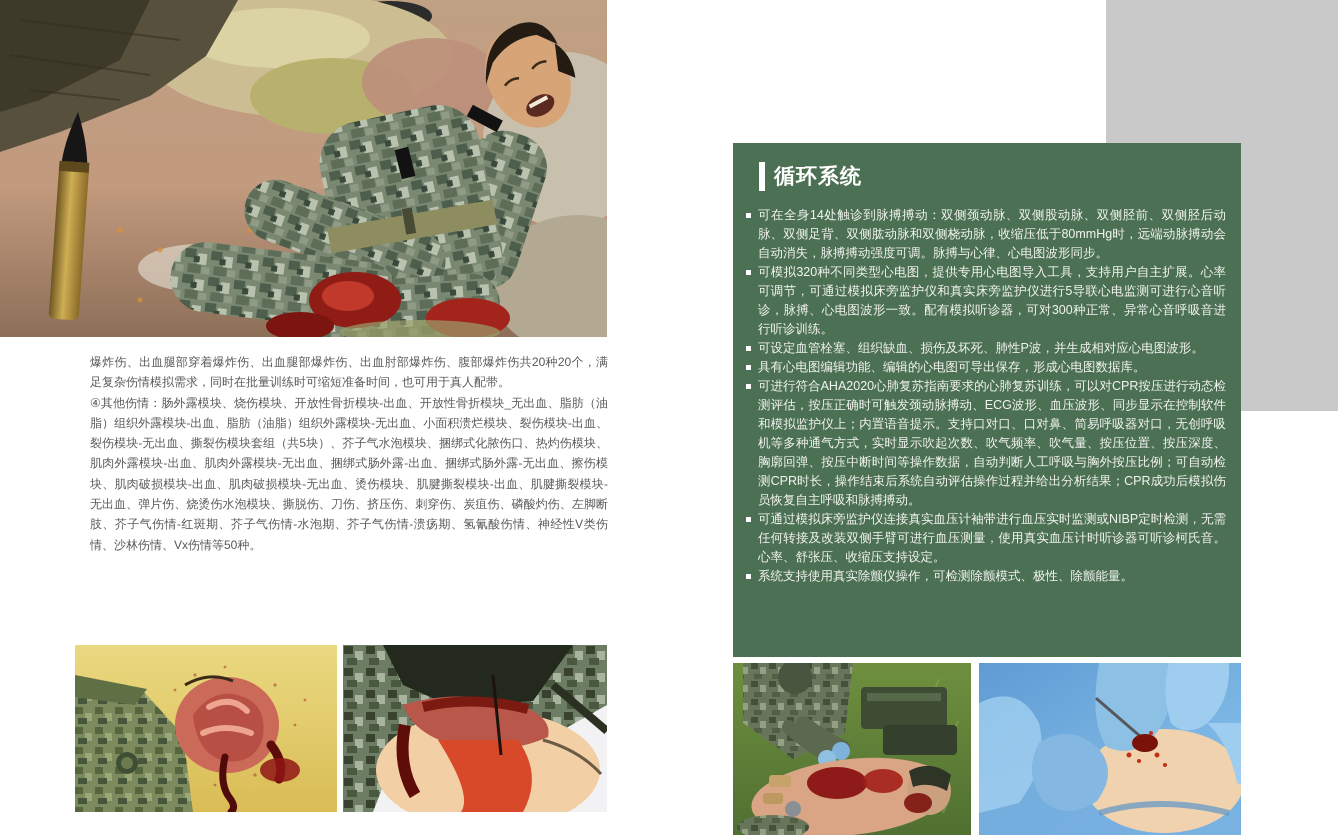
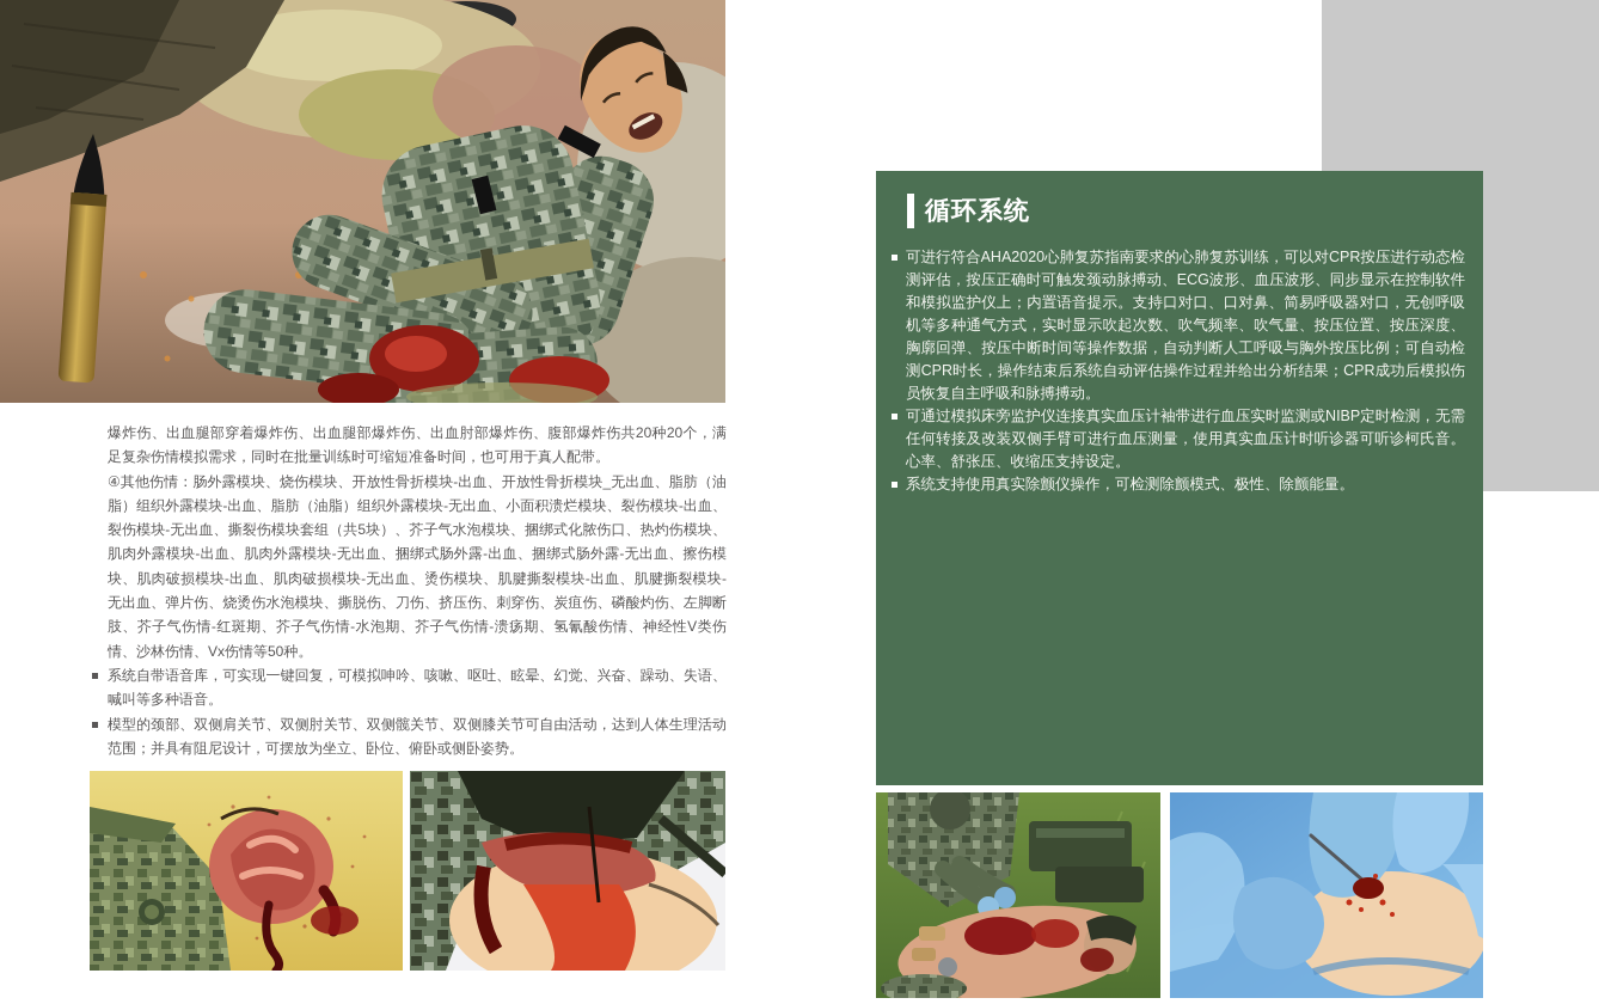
  爆炸伤、出血腿部穿着爆炸伤、出血腿部爆炸伤、出血肘部爆炸伤、腹部爆炸伤共20种20个，满足复杂伤情模拟需求，同时在批量训练时可缩短准备时间，也可用于真人配带。
  ④其他伤情：肠外露模块、烧伤模块、开放性骨折模块-出血、开放性骨折模块_无出血、脂肪（油脂）组织外露模块-出血、脂肪（油脂）组织外露模块-无出血、小面积溃烂模块、裂伤模块-出血、裂伤模块-无出血、撕裂伤模块套组（共5块）、芥子气水泡模块、捆绑式化脓伤口、热灼伤模块、肌肉外露模块-出血、肌肉外露模块-无出血、捆绑式肠外露-出血、捆绑式肠外露-无出血、擦伤模块、肌肉破损模块-出血、肌肉破损模块-无出血、烫伤模块、肌腱撕裂模块-出血、肌腱撕裂模块-无出血、弹片伤、烧烫伤水泡模块、撕脱伤、刀伤、挤压伤、刺穿伤、炭疽伤、磷酸灼伤、左脚断肢、芥子气伤情-红斑期、芥子气伤情-水泡期、芥子气伤情-溃疡期、氢氰酸伤情、神经性V类伤情、沙林伤情、Vx伤情等50种。
+ 系统自带语音库，可实现一键回复，可模拟呻吟、咳嗽、呕吐、眩晕、幻觉、兴奋、躁动、失语、喊叫等多种语音。
+ 模型的颈部、双侧肩关节、双侧肘关节、双侧髋关节、双侧膝关节可自由活动，达到人体生理活动范围；并具有阻尼设计，可摆放为坐立、卧位、俯卧或侧卧姿势。
  循环系统
- 可在全身14处触诊到脉搏搏动：双侧颈动脉、双侧股动脉、双侧胫前、双侧胫后动脉、双侧足背、双侧肱动脉和双侧桡动脉，收缩压低于80mmHg时，远端动脉搏动会自动消失，脉搏搏动强度可调。脉搏与心律、心电图波形同步。
- 可模拟320种不同类型心电图，提供专用心电图导入工具，支持用户自主扩展。心率可调节，可通过模拟床旁监护仪和真实床旁监护仪进行5导联心电监测可进行心音听诊，脉搏、心电图波形一致。配有模拟听诊器，可对300种正常、异常心音呼吸音进行听诊训练。
- 可设定血管栓塞、组织缺血、损伤及坏死、肺性P波，并生成相对应心电图波形。
- 具有心电图编辑功能、编辑的心电图可导出保存，形成心电图数据库。
  可进行符合AHA2020心肺复苏指南要求的心肺复苏训练，可以对CPR按压进行动态检测评估，按压正确时可触发颈动脉搏动、ECG波形、血压波形、同步显示在控制软件和模拟监护仪上；内置语音提示。支持口对口、口对鼻、简易呼吸器对口，无创呼吸机等多种通气方式，实时显示吹起次数、吹气频率、吹气量、按压位置、按压深度、胸廓回弹、按压中断时间等操作数据，自动判断人工呼吸与胸外按压比例；可自动检测CPR时长，操作结束后系统自动评估操作过程并给出分析结果；CPR成功后模拟伤员恢复自主呼吸和脉搏搏动。
  可通过模拟床旁监护仪连接真实血压计袖带进行血压实时监测或NIBP定时检测，无需任何转接及改装双侧手臂可进行血压测量，使用真实血压计时听诊器可听诊柯氏音。心率、舒张压、收缩压支持设定。
  系统支持使用真实除颤仪操作，可检测除颤模式、极性、除颤能量。
